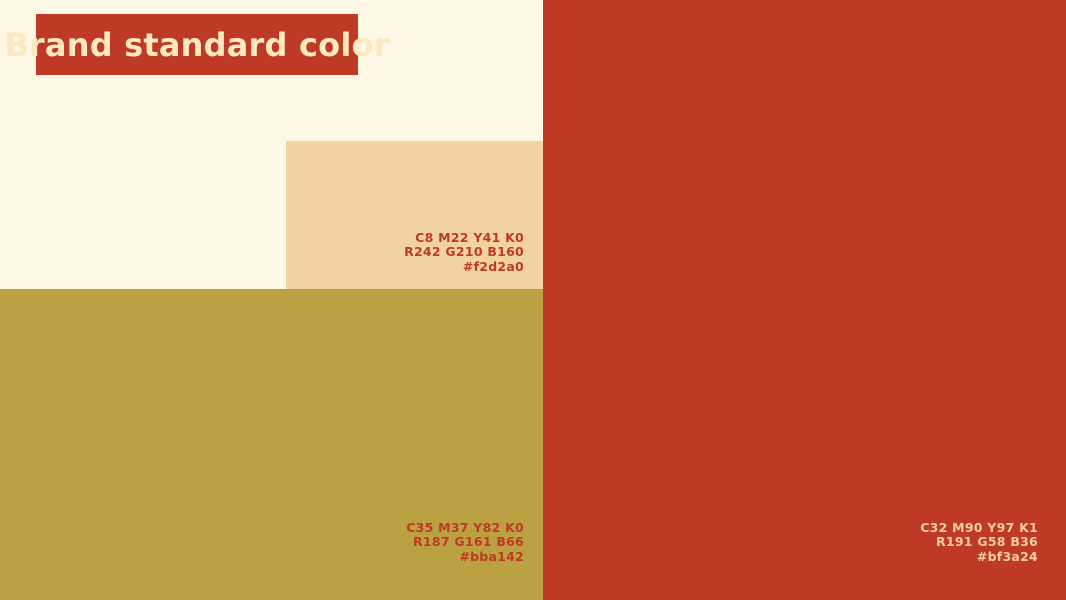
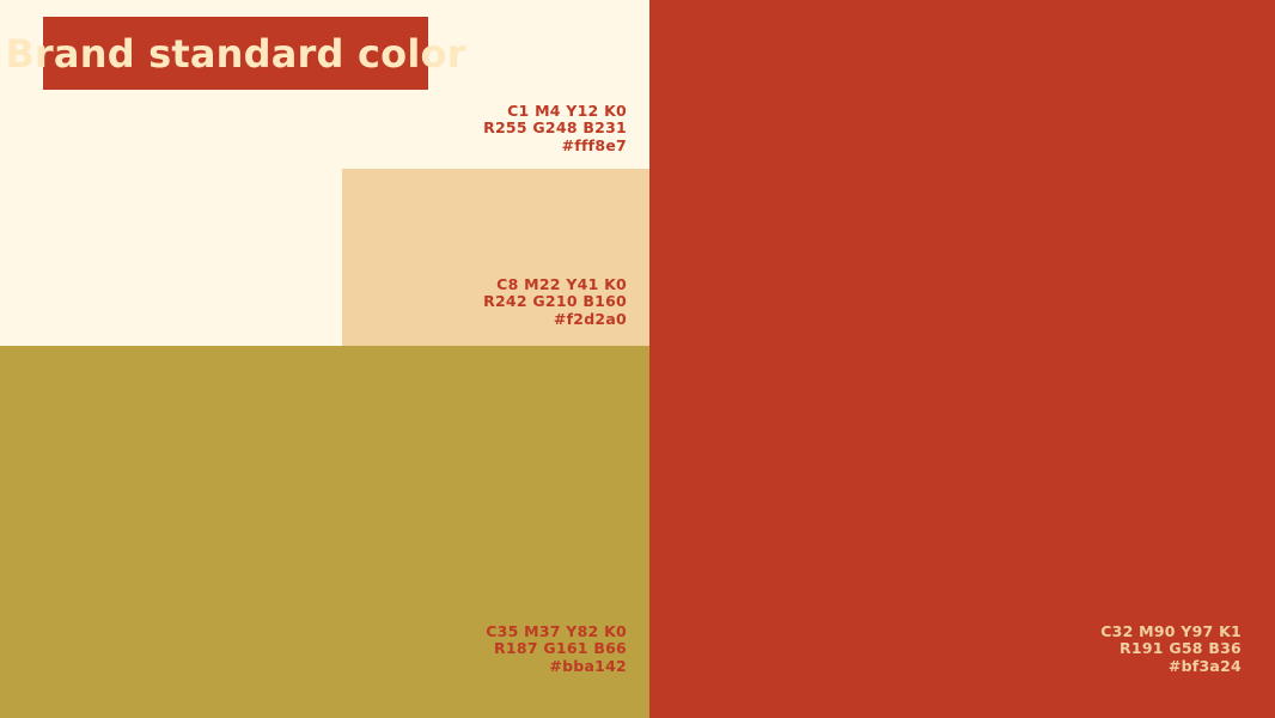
  Brand standard color
+ C1 M4 Y12 K0
+ R255 G248 B231
+ #fff8e7
  C8 M22 Y41 K0
  R242 G210 B160
  #f2d2a0
  C35 M37 Y82 K0
  R187 G161 B66
  #bba142
  C32 M90 Y97 K1
  R191 G58 B36
  #bf3a24
